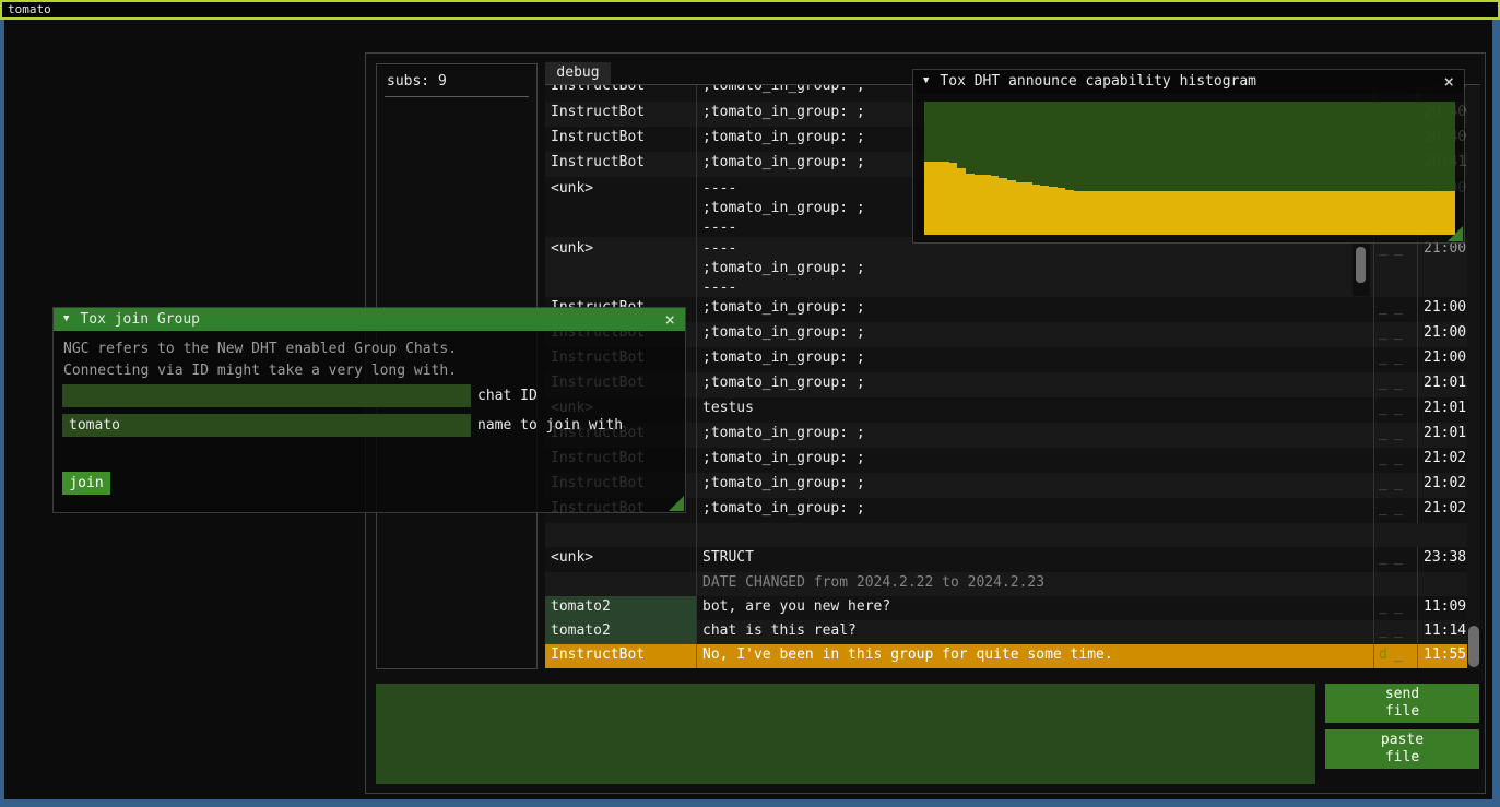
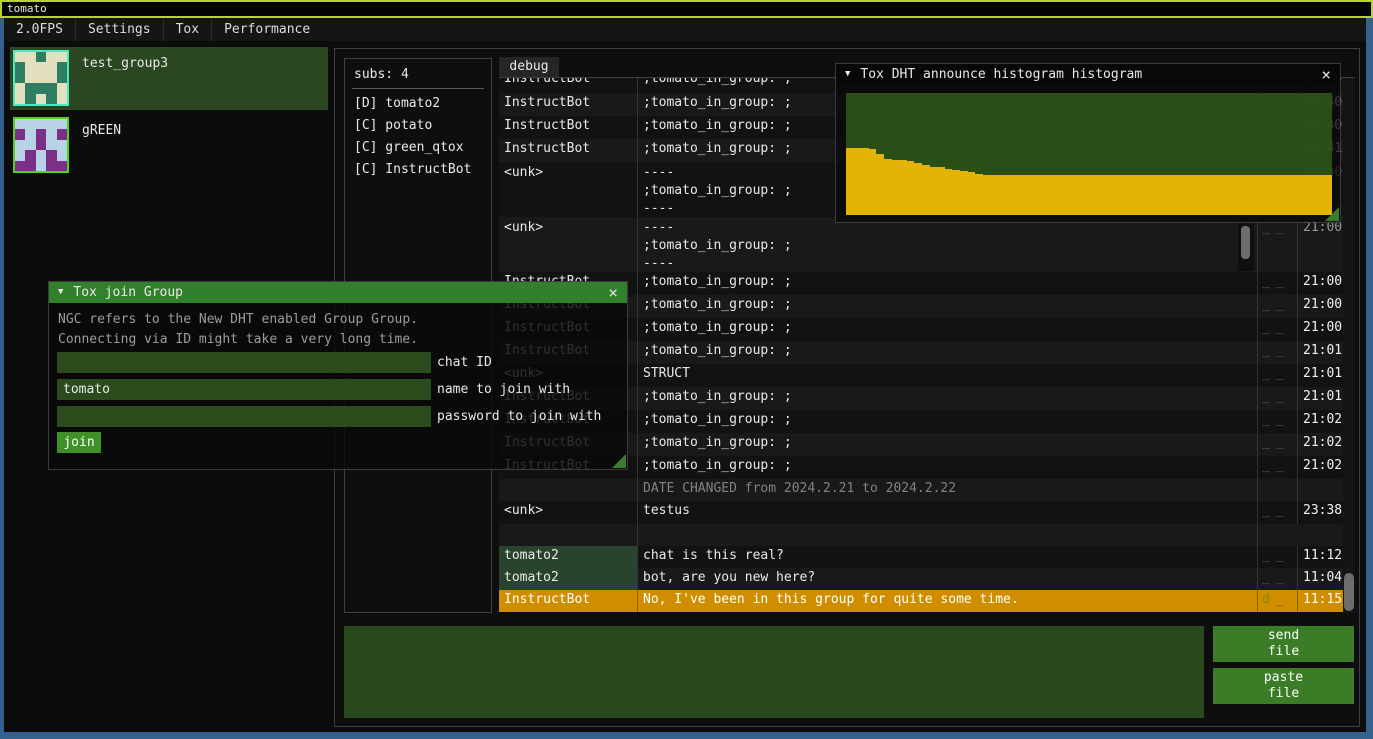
  tomato
+ 2.0FPS
+ Settings
+ Tox
+ Performance
+ test_group3
+ gREEN
- subs: 9
+ subs: 4
+ [D] tomato2
+ [C] potato
+ [C] green_qtox
+ [C] InstructBot
  debug
  InstructBot
  ;tomato_in_group: ;
  InstructBot
  ;tomato_in_group: ;
  InstructBot
  ;tomato_in_group: ;
  InstructBot
  ;tomato_in_group: ;
  <unk>
  ----
  ;tomato_in_group: ;
  ----
  <unk>
  ----
  ;tomato_in_group: ;
  ----
  _ _
  21:00
  ;tomato_in_group: ;
  _ _
  21:00
  InstructBot
  ;tomato_in_group: ;
  _ _
  21:00
  InstructBot
  ;tomato_in_group: ;
  _ _
  21:00
  InstructBot
  ;tomato_in_group: ;
  _ _
  21:01
  <unk>
- testus
+ STRUCT
  _ _
  21:01
  InstructBot
  ;tomato_in_group: ;
  _ _
  21:01
  InstructBot
  ;tomato_in_group: ;
  _ _
  21:02
  InstructBot
  ;tomato_in_group: ;
  _ _
  21:02
  InstructBot
  ;tomato_in_group: ;
  _ _
  21:02
+ DATE CHANGED from 2024.2.21 to 2024.2.22
  <unk>
- STRUCT
+ testus
  _ _
  23:38
- DATE CHANGED from 2024.2.22 to 2024.2.23
  tomato2
- bot, are you new here?
+ chat is this real?
  _ _
- 11:09
+ 11:12
  tomato2
- chat is this real?
+ bot, are you new here?
  _ _
- 11:14
+ 11:04
  InstructBot
  No, I've been in this group for quite some time.
  d _
- 11:55
+ 11:15
  send
  file
  paste
  file
  ▼
- Tox DHT announce capability histogram
+ Tox DHT announce histogram histogram
  ×
  ▼
  Tox join Group
  ×
- NGC refers to the New DHT enabled Group Chats.
+ NGC refers to the New DHT enabled Group Group.
- Connecting via ID might take a very long with.
+ Connecting via ID might take a very long time.
  chat ID
  tomato
  name to join with
+ password to join with
  join
